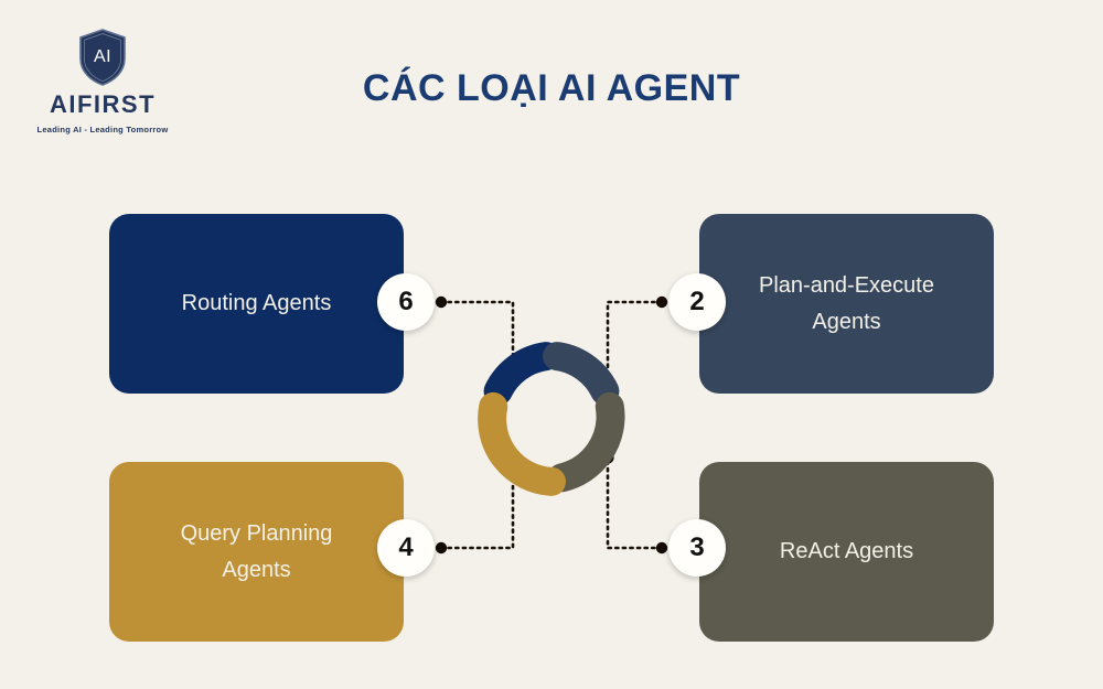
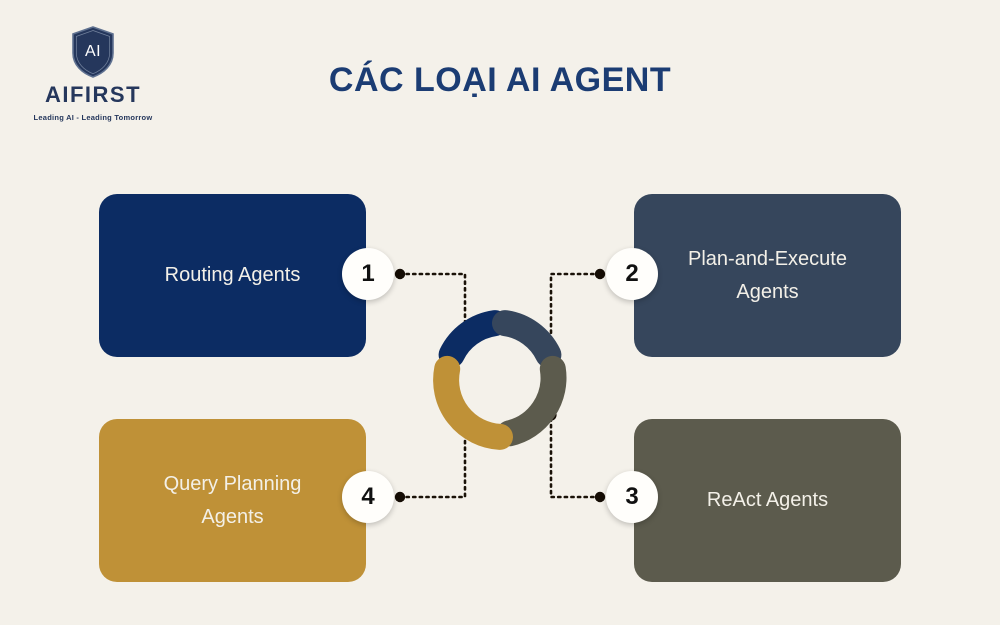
  AI
  AIFIRST
  Leading AI - Leading Tomorrow
  CÁC LOẠI AI AGENT
  Routing Agents
  Plan-and-Execute Agents
  ReAct Agents
  Query Planning Agents
- 6
+ 1
  2
  3
  4
